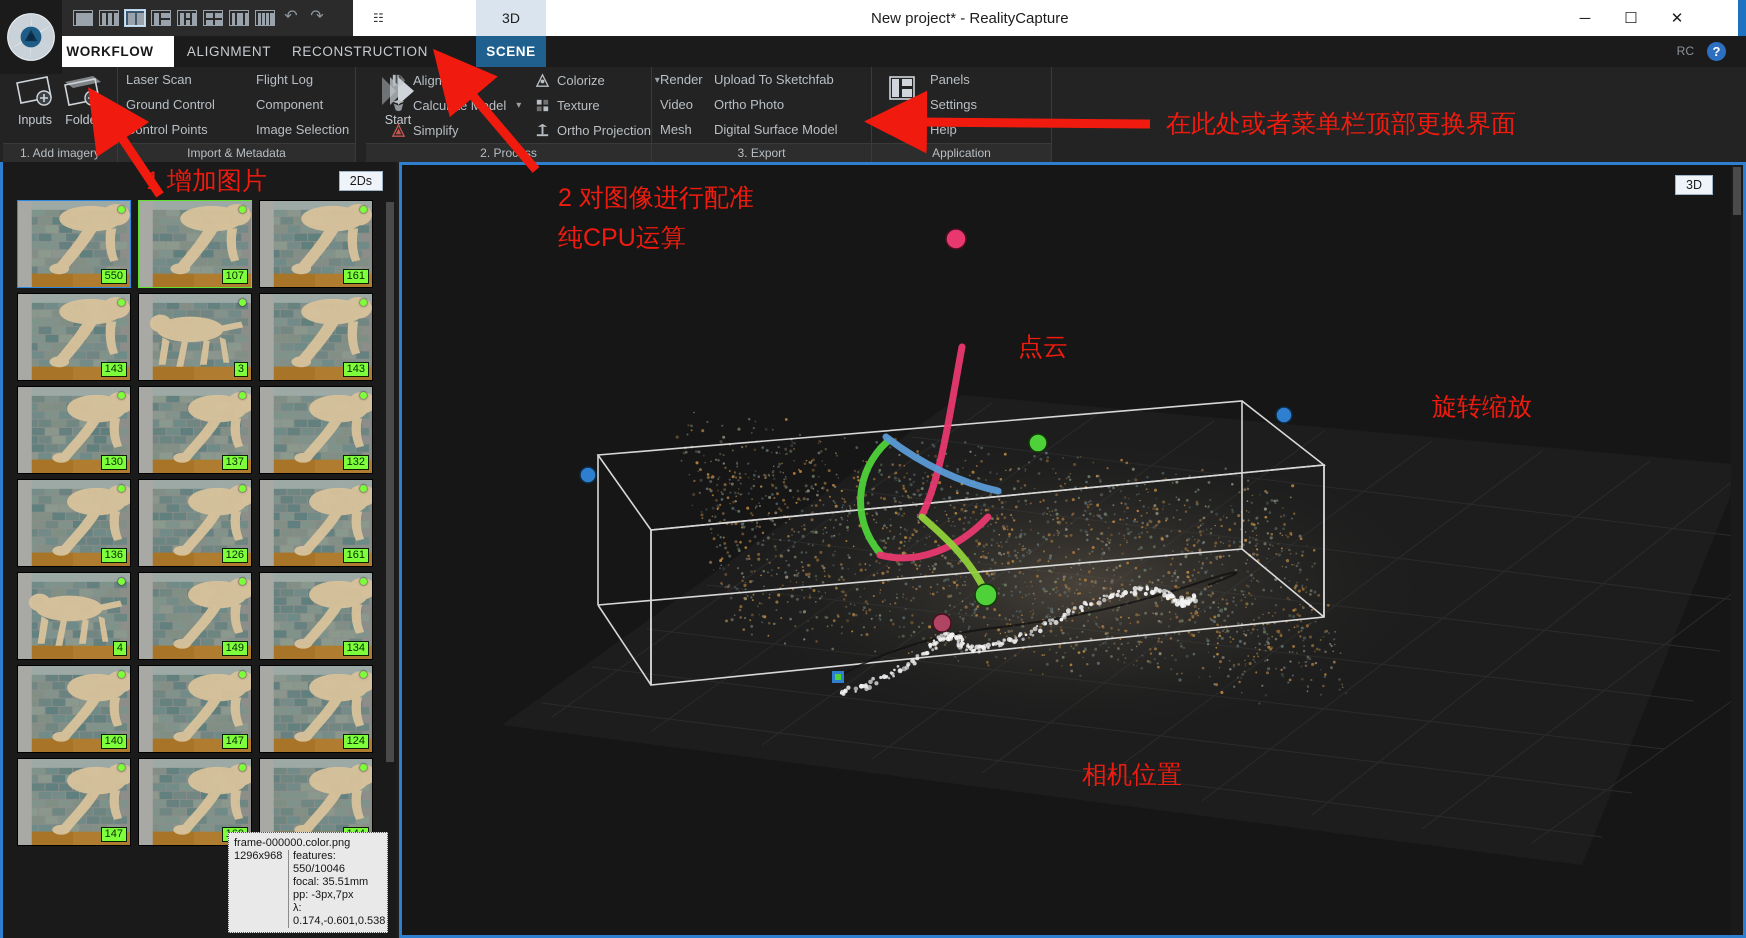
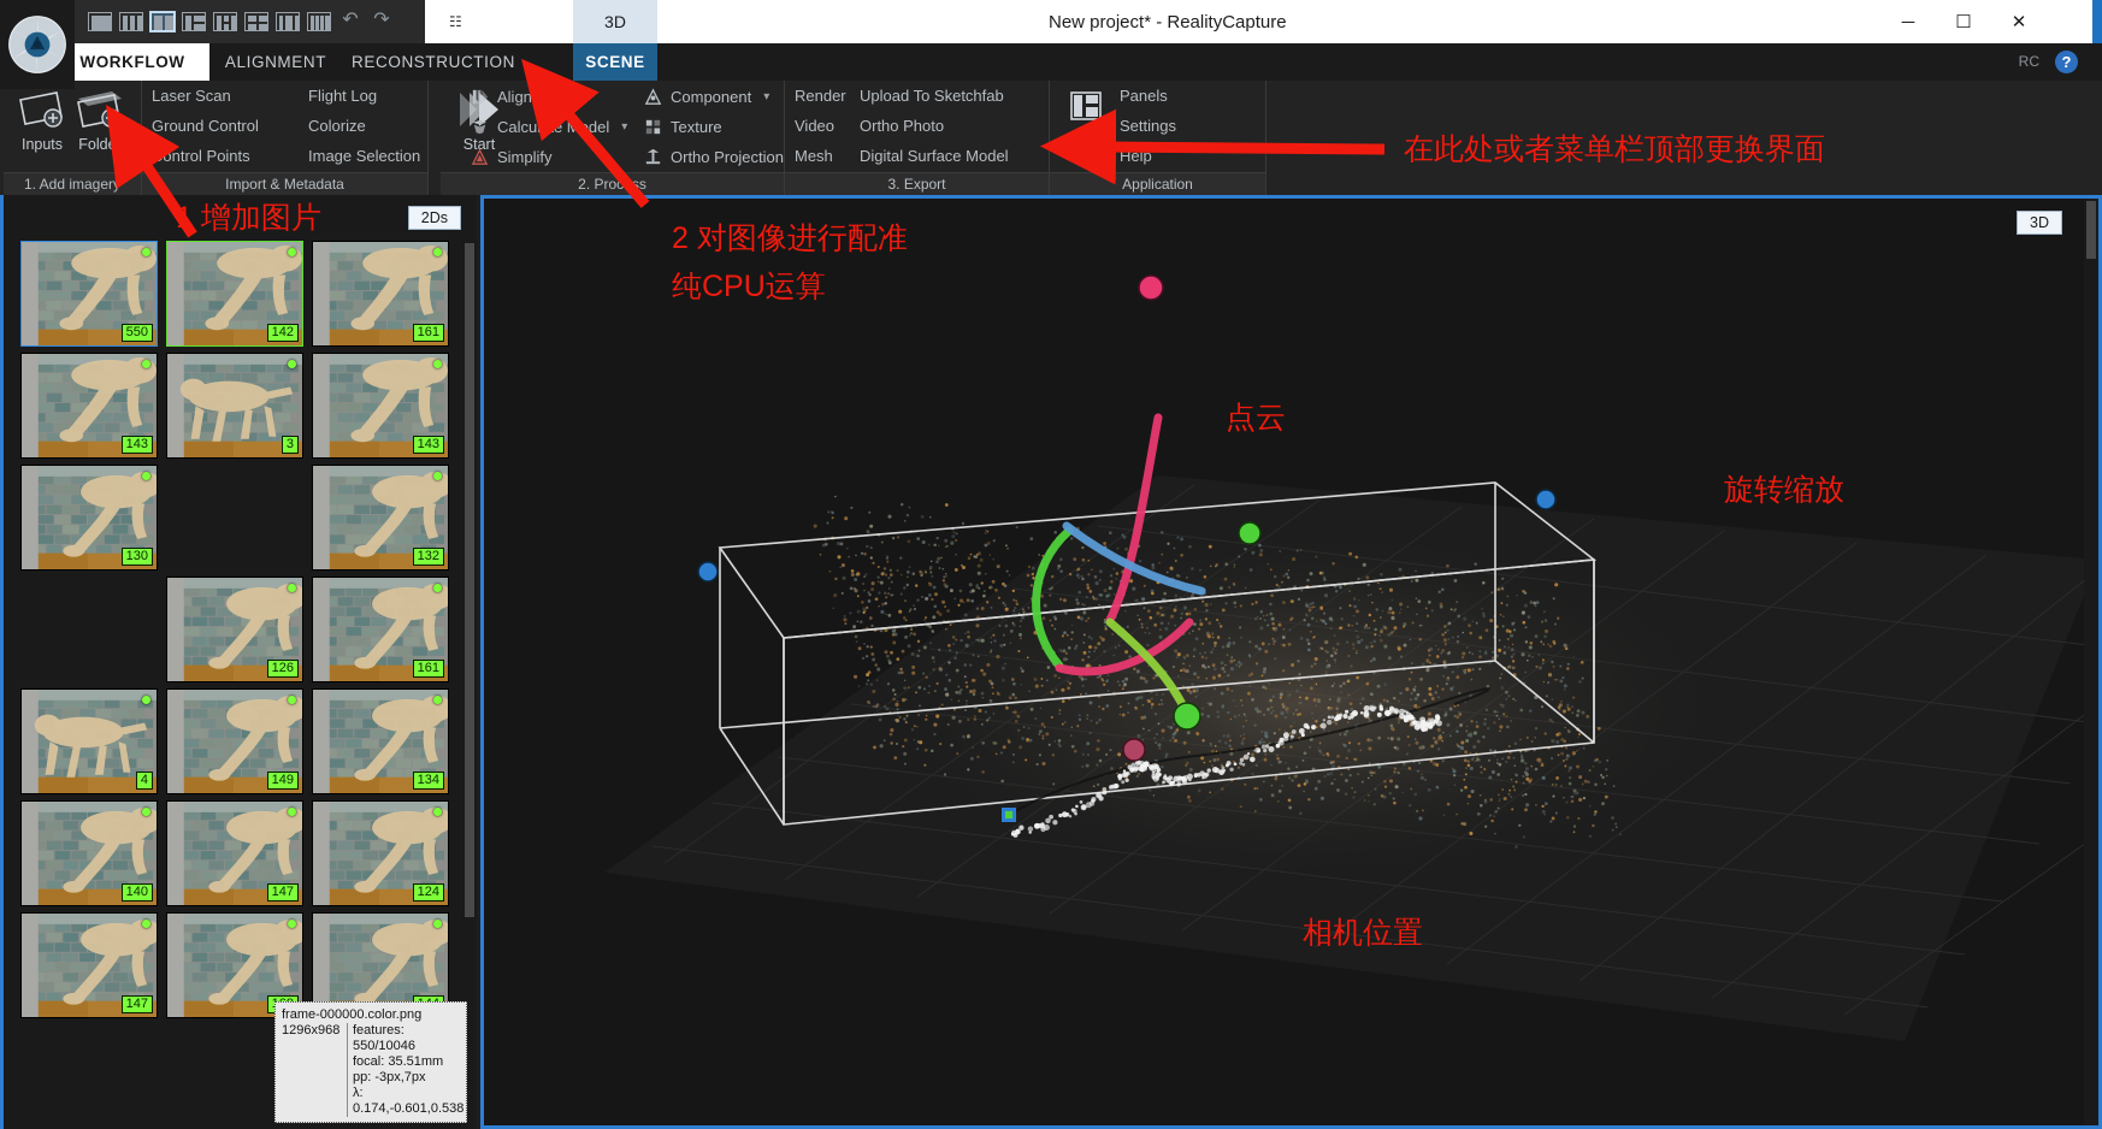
  ↶
  ↷
  ☷
  3D
  New project* - RealityCapture
  ─
  ☐
  ✕
  RC
  ?
  WORKFLOW
  ALIGNMENT
  RECONSTRUCTION
  SCENE
  Inputs
  Folder
  1. Add imagery
  Laser Scan
  Flight Log
  Ground Control
- Component
+ Colorize
  Control Points
  Image Selection
  Import & Metadata
  Start
  Align Images
- Colorize
+ Component
  ▾
  Calculatedel
  ▾
  Texture
  Simplify
  Ortho Projection
  2. Procss
  Render
  Upload To Sketchfab
  Video
  Ortho Photo
  Mesh
  Digital Surface Model
  3. Export
  Layou
  Panels
  Settings
  Help
  Application
  2Ds
  550
- 107
+ 142
  161
  143
  3
  143
  130
- 137
  132
- 136
  126
  161
  4
  149
  134
  140
  147
  124
  147
  frame-000000.color.png
  1296x968
  features: 550/10046
  focal: 35.51mm
  pp: -3px,7px
  λ: 0.174,-0.601,0.538
  3D
  1 增加图片
  2 对图像进行配准
  纯CPU运算
  在此处或者菜单栏顶部更换界面
  点云
  旋转缩放
  相机位置
